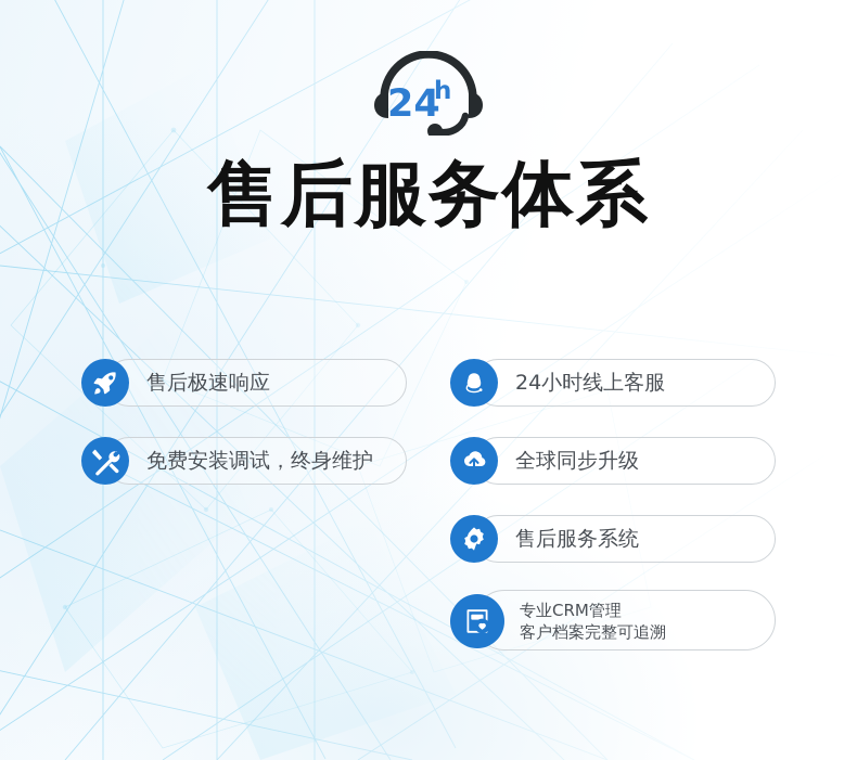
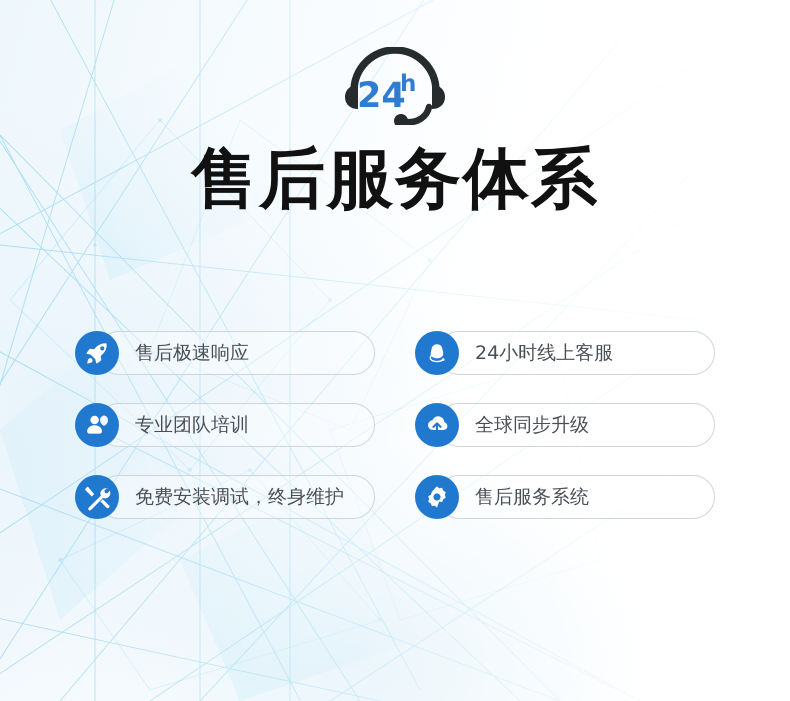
  24
  h
  售后服务体系
  售后极速响应
+ 专业团队培训
  免费安装调试，终身维护
  24小时线上客服
  全球同步升级
  售后服务系统
- 专业CRM管理
- 客户档案完整可追溯
